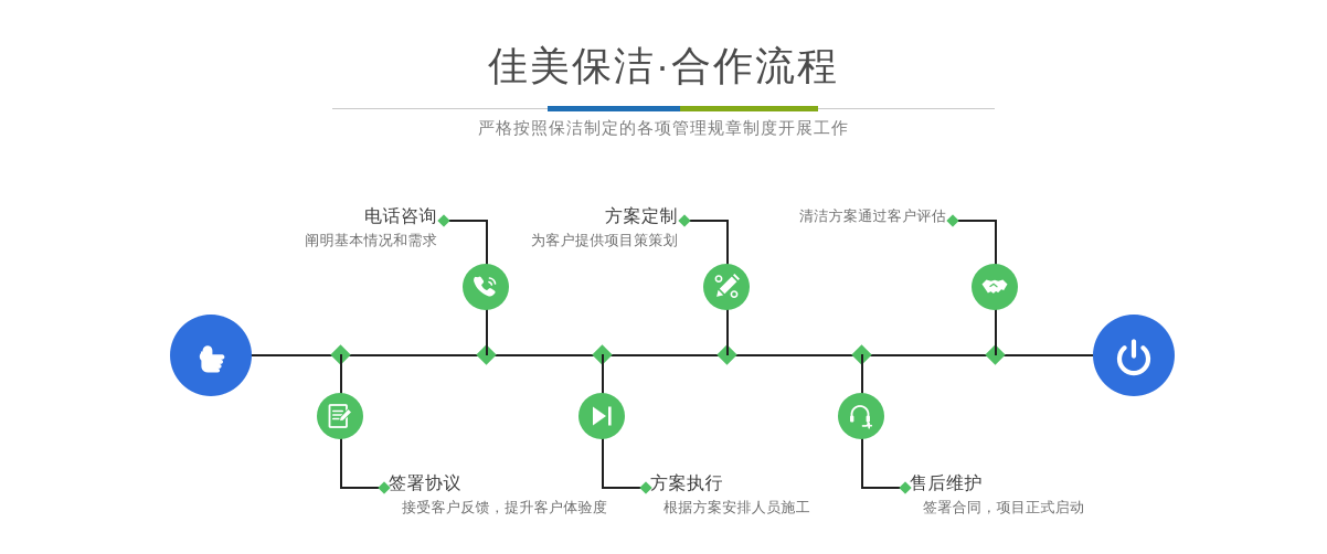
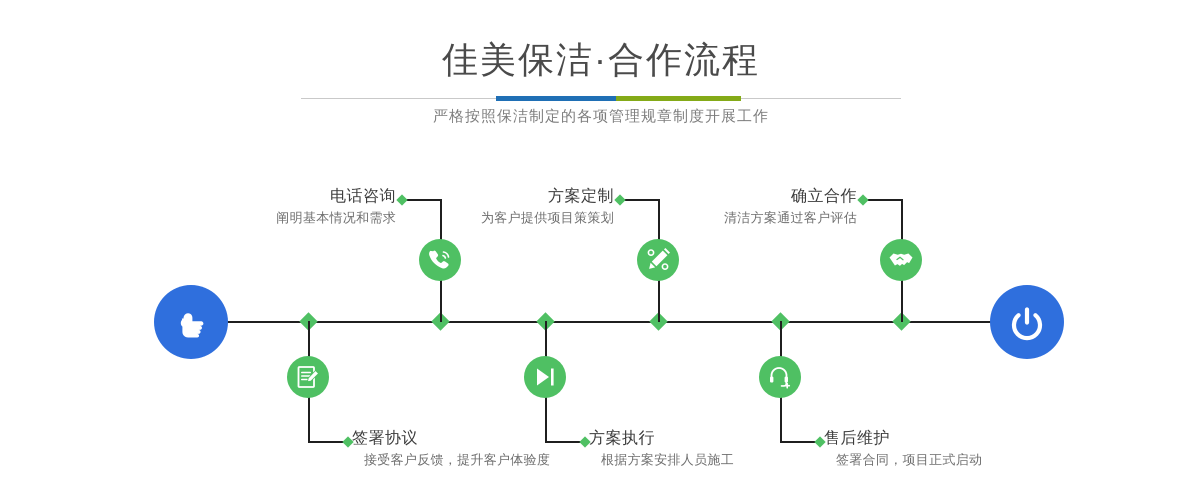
  佳美保洁·合作流程
  严格按照保洁制定的各项管理规章制度开展工作
  电话咨询
  阐明基本情况和需求
  方案定制
  为客户提供项目策策划
+ 确立合作
  清洁方案通过客户评估
  签署协议
  接受客户反馈，提升客户体验度
  方案执行
  根据方案安排人员施工
  售后维护
  签署合同，项目正式启动
